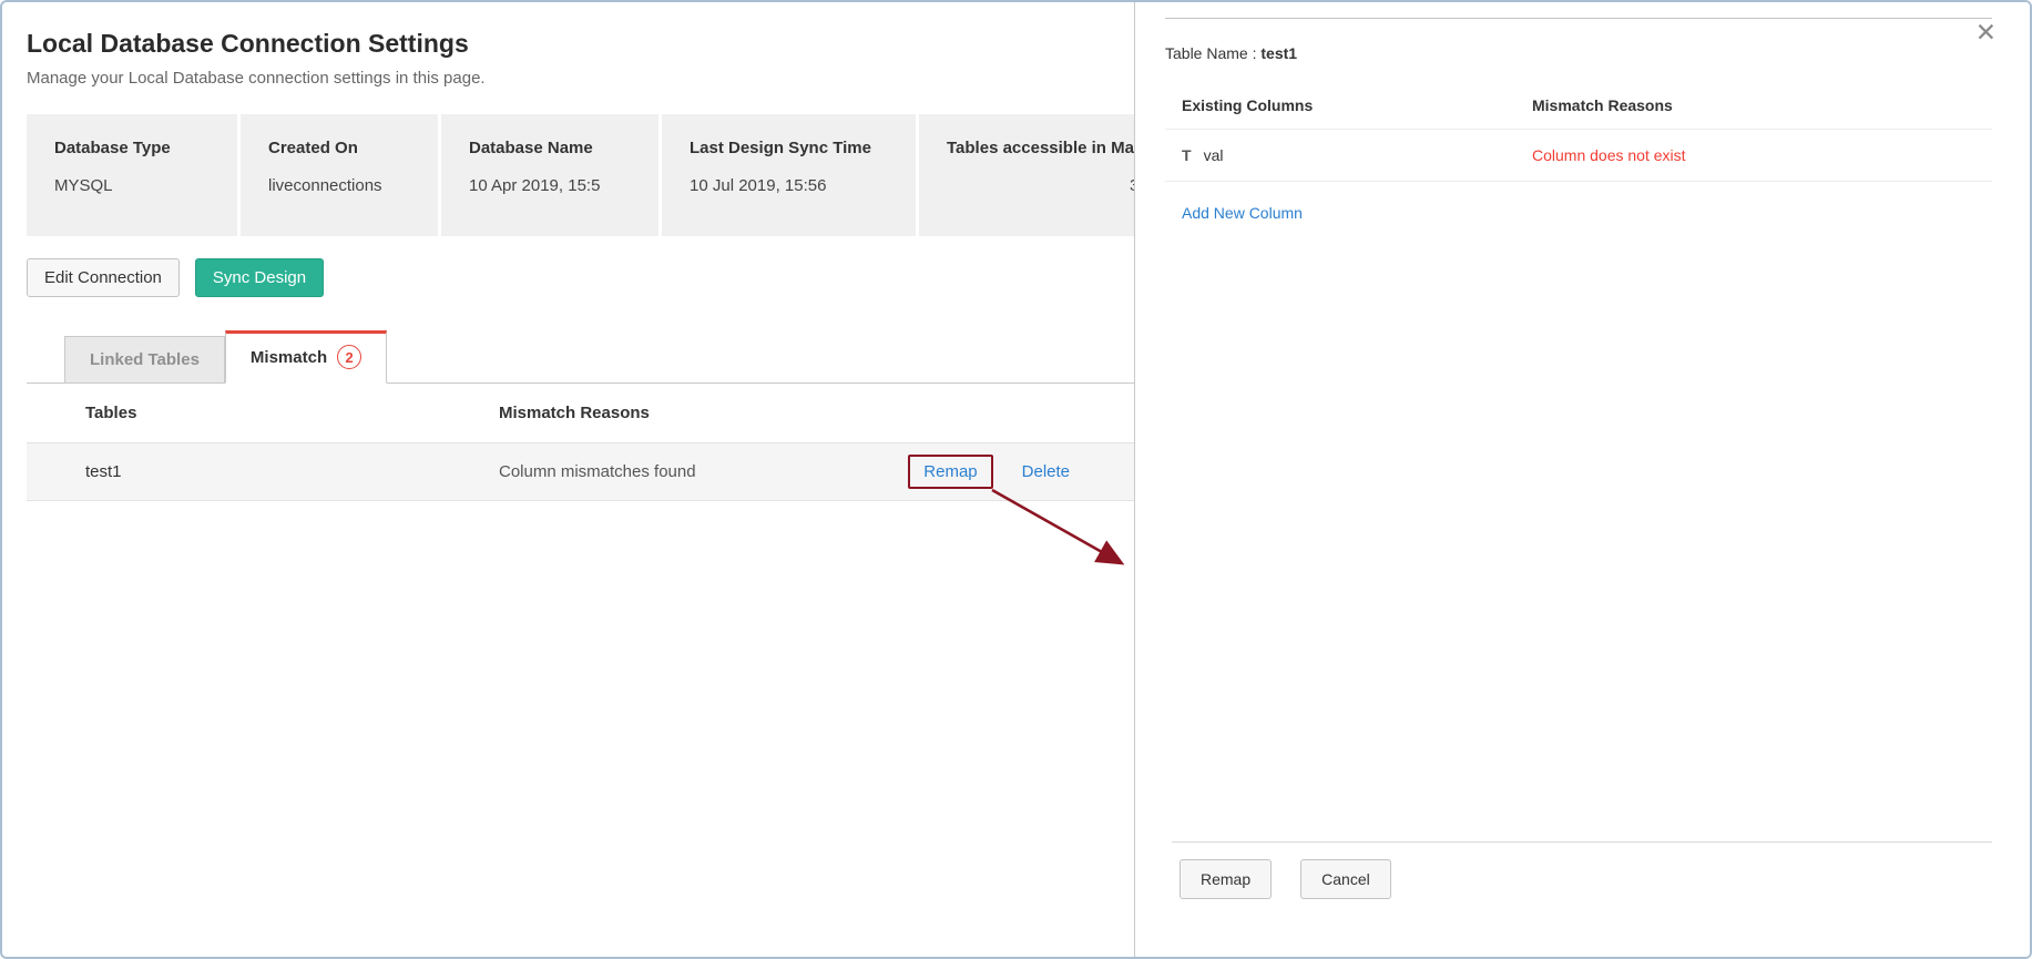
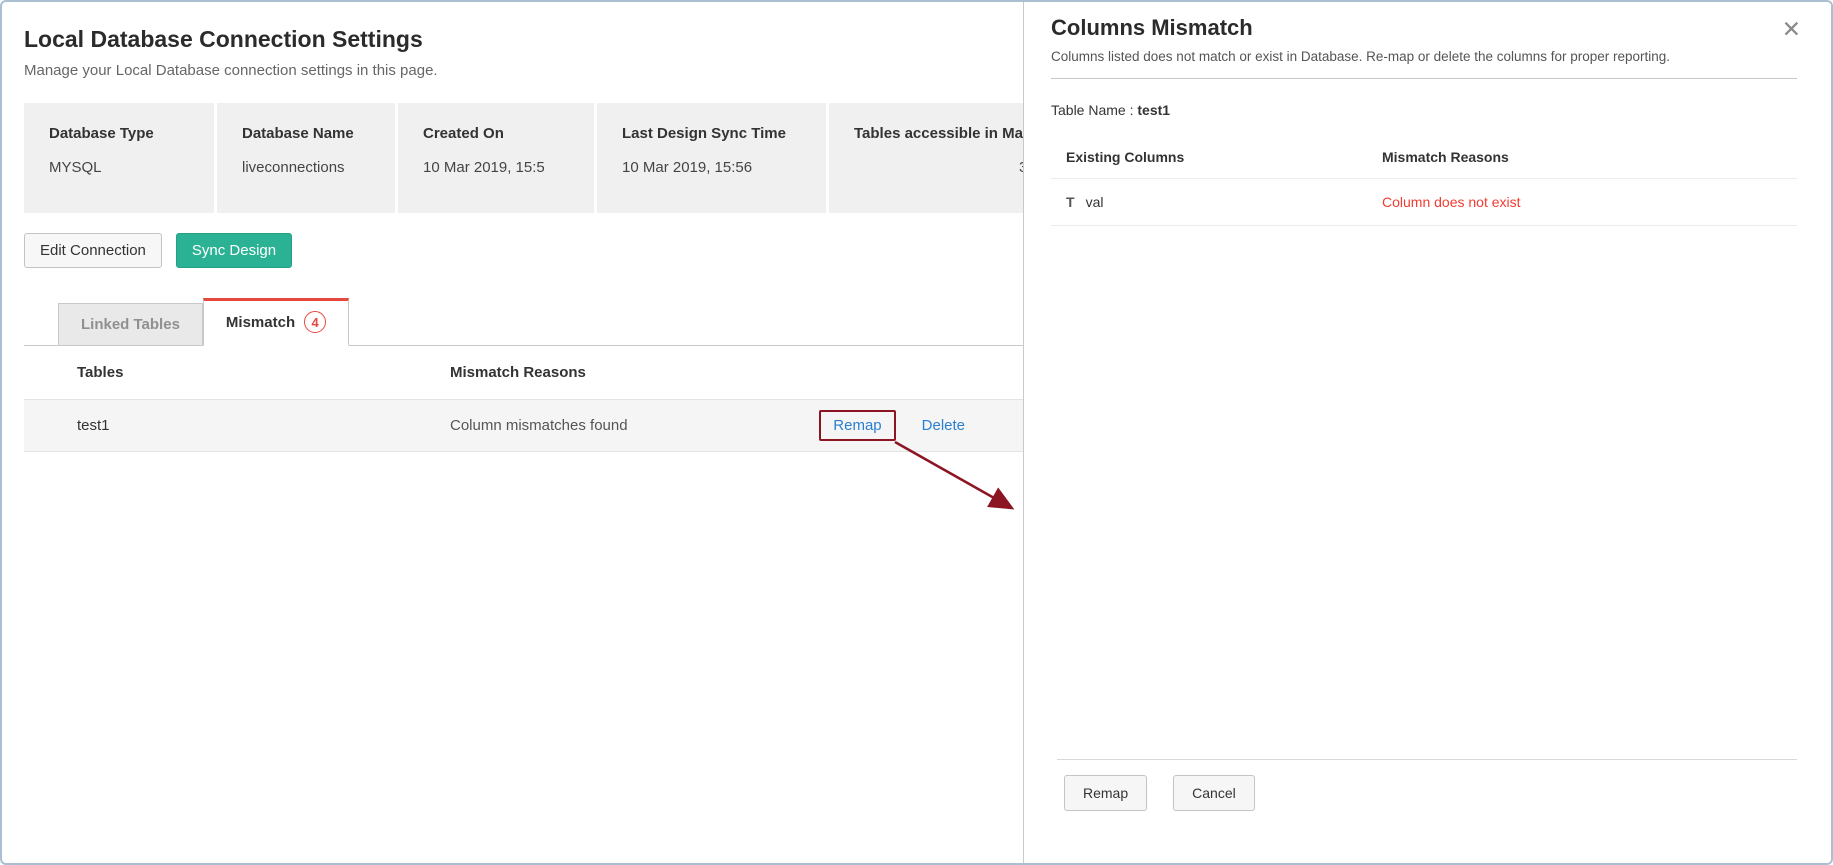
  Local Database Connection Settings
  Manage your Local Database connection settings in this page.
  Database Type
  MYSQL
- Created On
+ Database Name
  liveconnections
- Database Name
+ Created On
- 10 Apr 2019, 15:5
+ 10 Mar 2019, 15:5
  Last Design Sync Time
- 10 Jul 2019, 15:56
+ 10 Mar 2019, 15:56
  Tables accessible in Ma
  Edit Connection
  Sync Design
  Linked Tables
  Mismatch
- 2
+ 4
  Tables
  Mismatch Reasons
  test1
  Column mismatches found
  Remap
  Delete
  ✕
+ Columns Mismatch
+ Columns listed does not match or exist in Database. Re-map or delete the columns for proper reporting.
  Table Name : test1
  Existing Columns
  Mismatch Reasons
  T
  val
  Column does not exist
- Add New Column
  Remap
  Cancel
